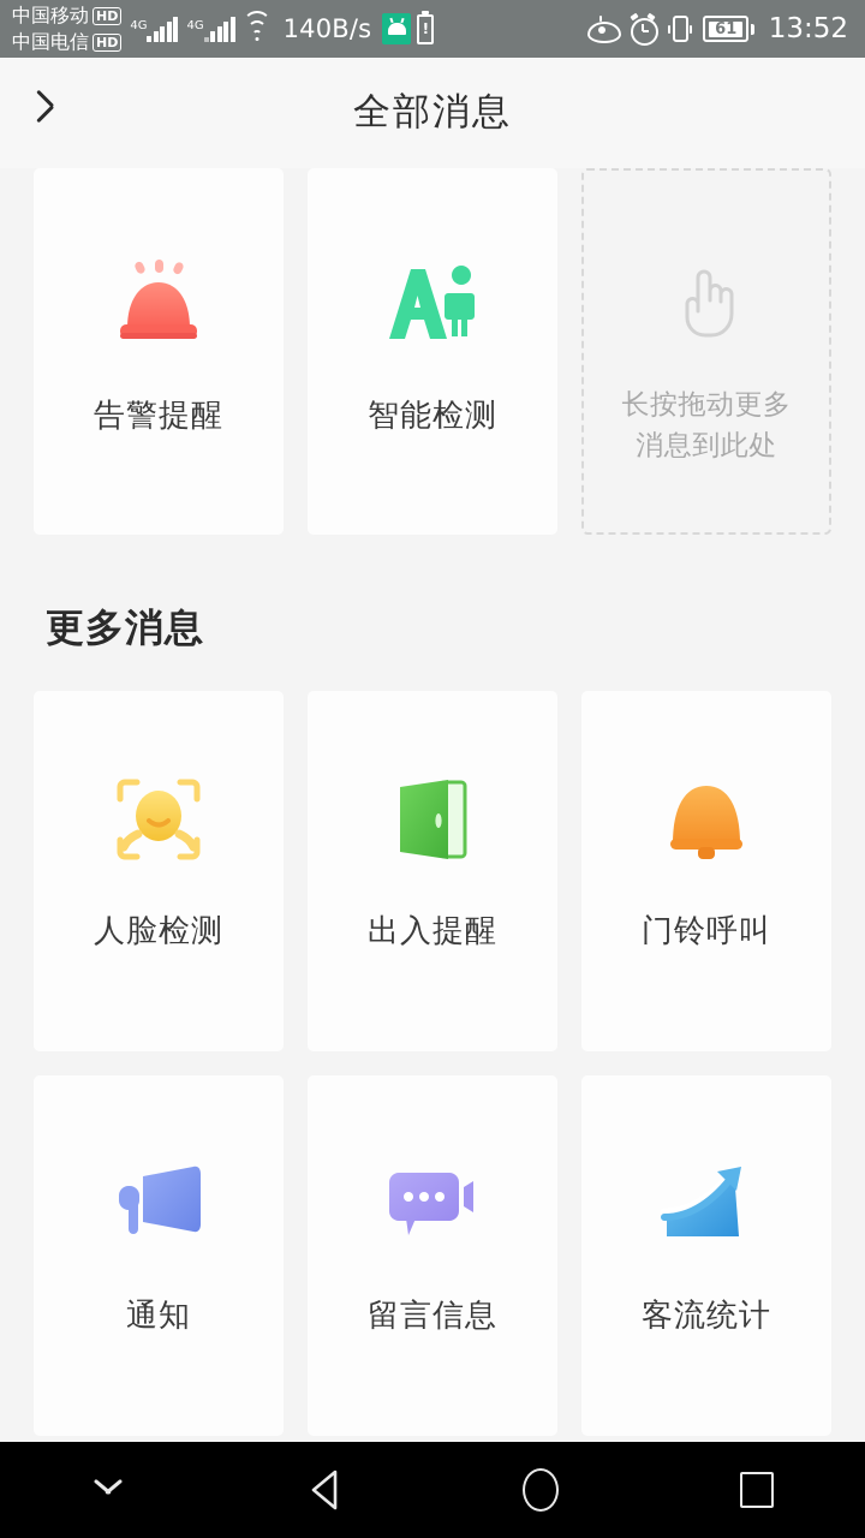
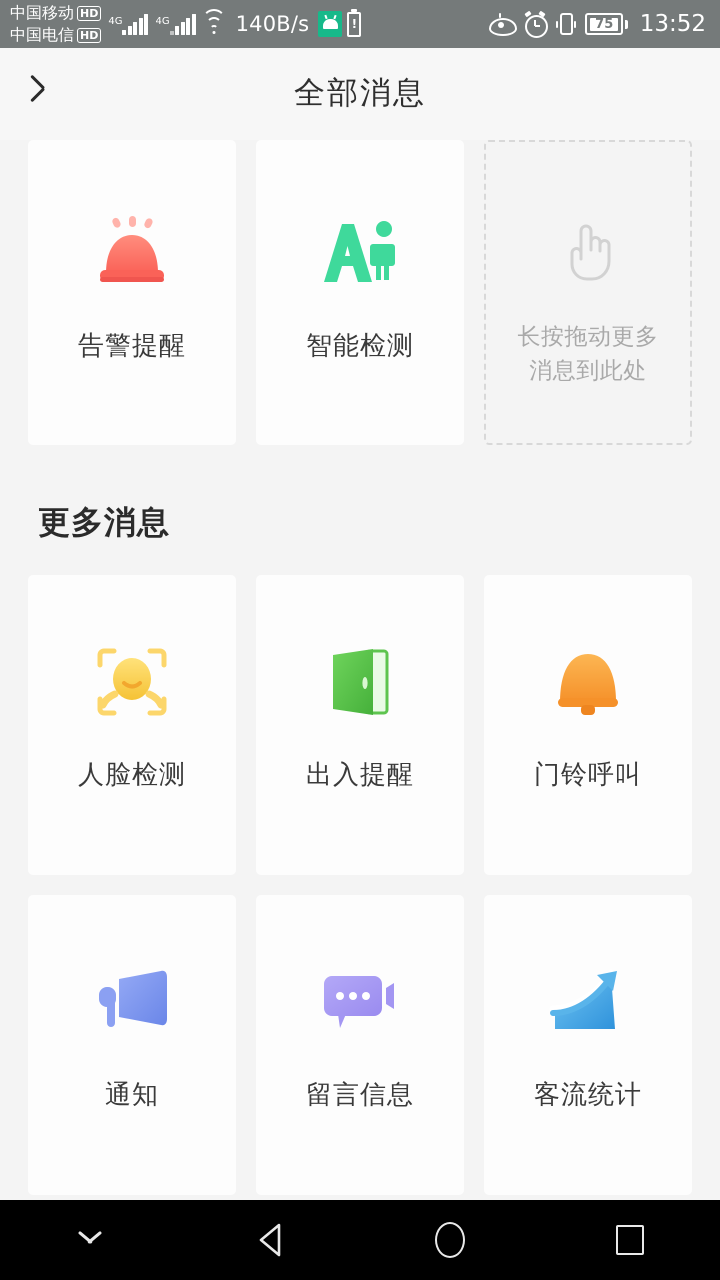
  中国移动
  HD
  中国电信
  HD
  4G
  4G
  140B/s
  !
- 61
+ 75
  13:52
  全部消息
  告警提醒
  智能检测
  长按拖动更多
  消息到此处
  更多消息
  人脸检测
  出入提醒
  门铃呼叫
  通知
  留言信息
  客流统计
